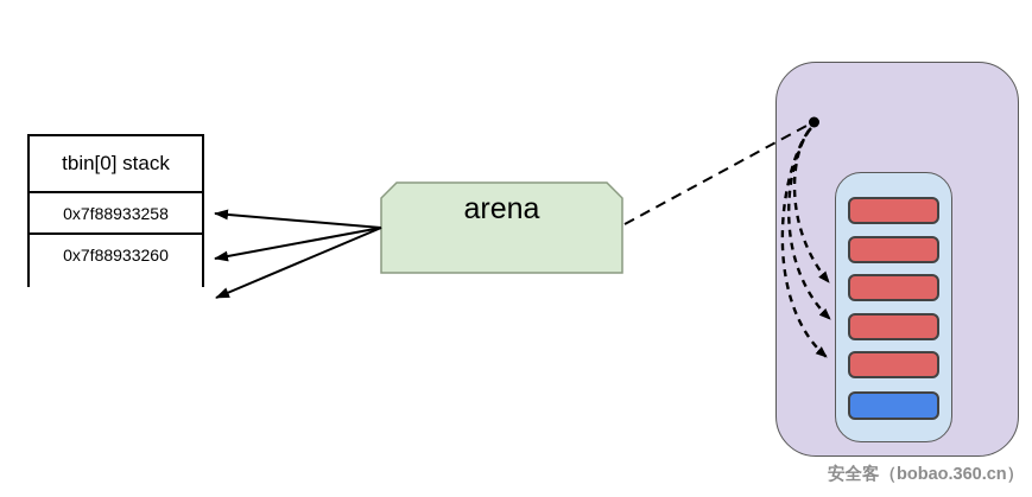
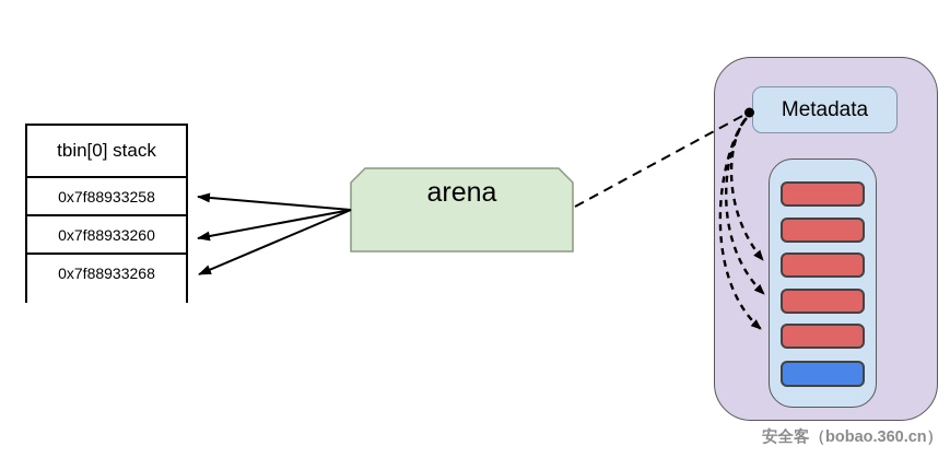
  tbin[0] stack
  0x7f88933258
  0x7f88933260
+ 0x7f88933268
+ Metadata
  arena
  安全客（bobao.360.cn）
